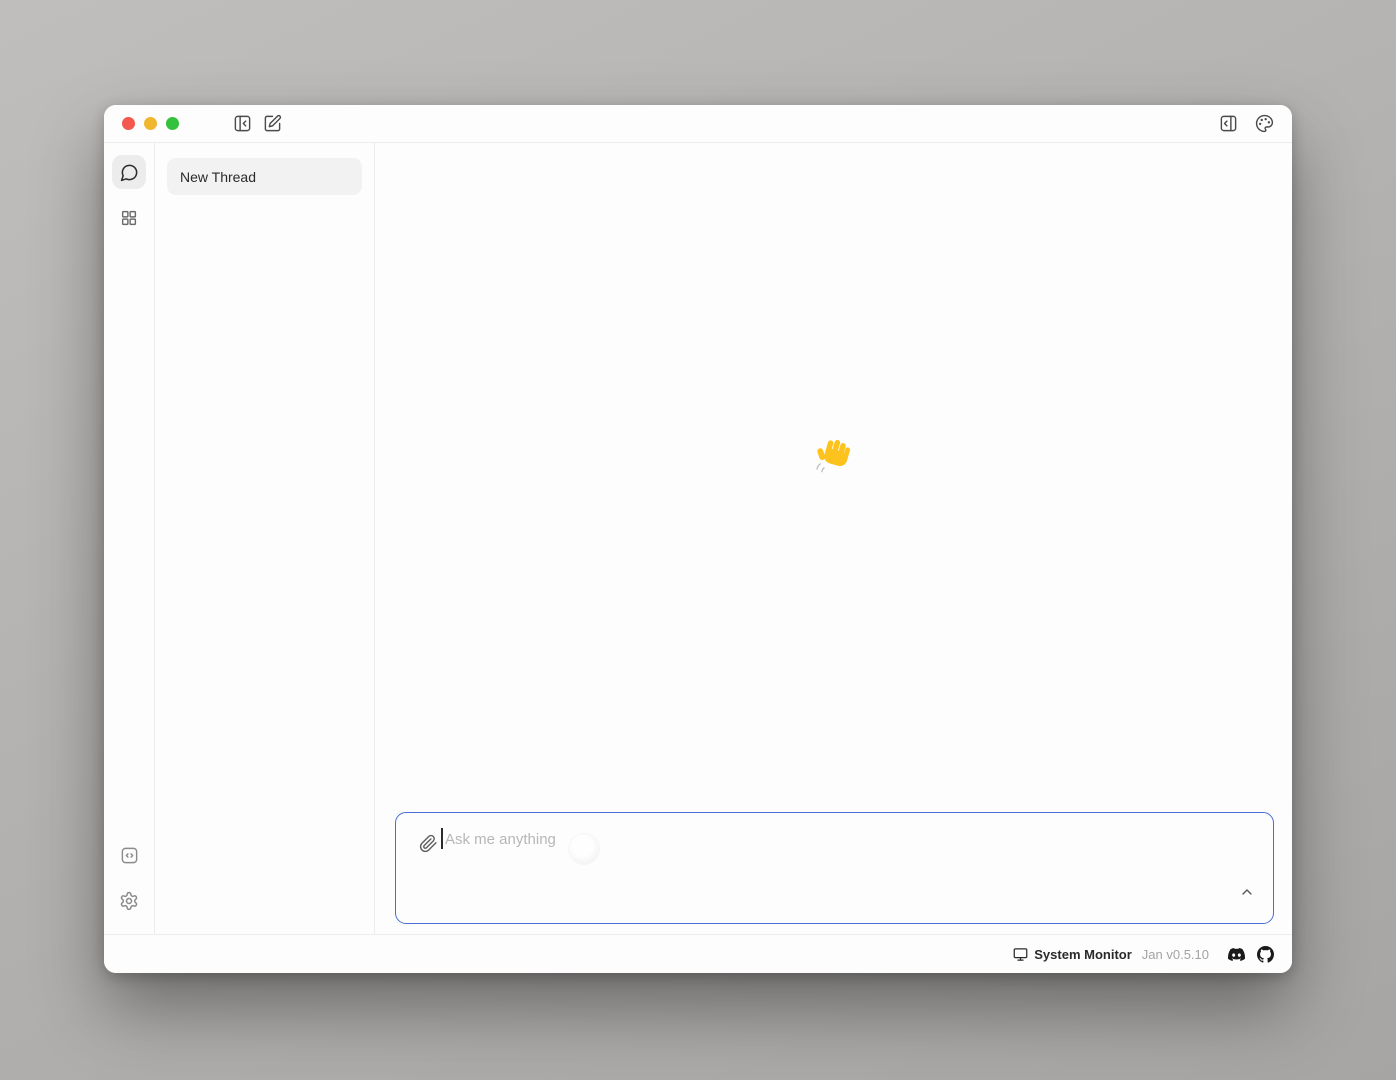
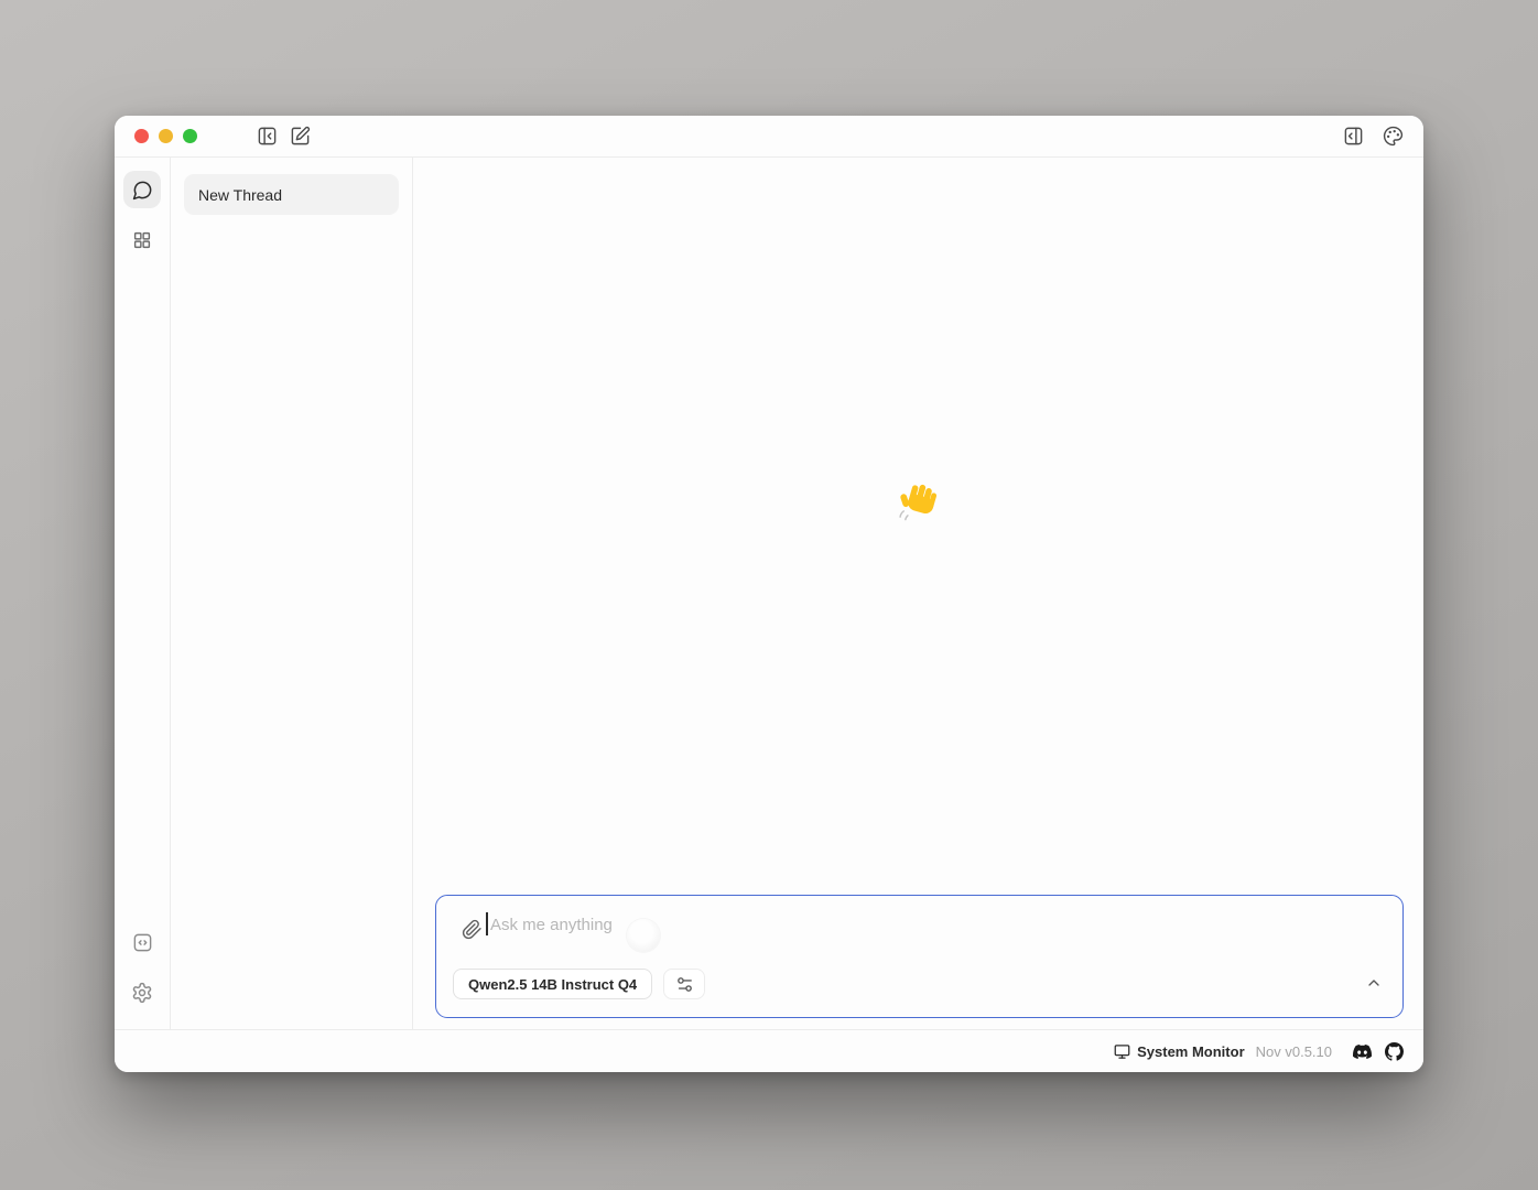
  New Thread
  Ask me anything
+ Qwen2.5 14B Instruct Q4
  System Monitor
- Jan v0.5.10
+ Nov v0.5.10
